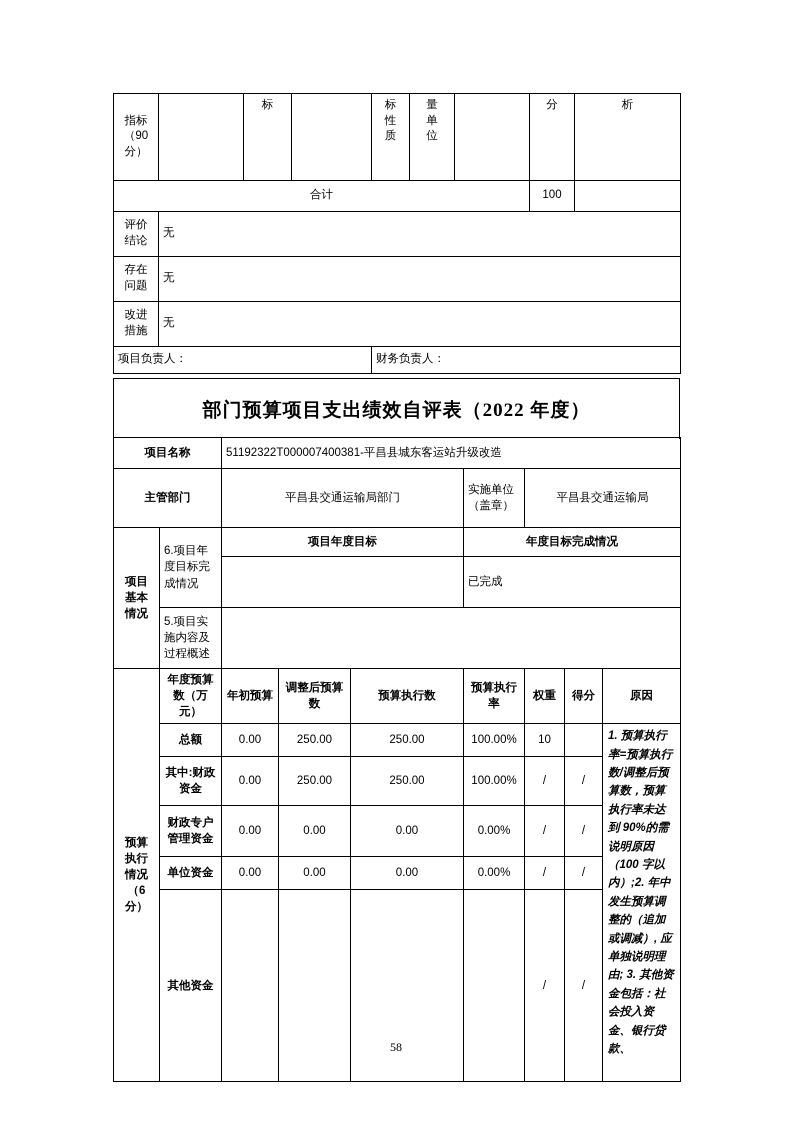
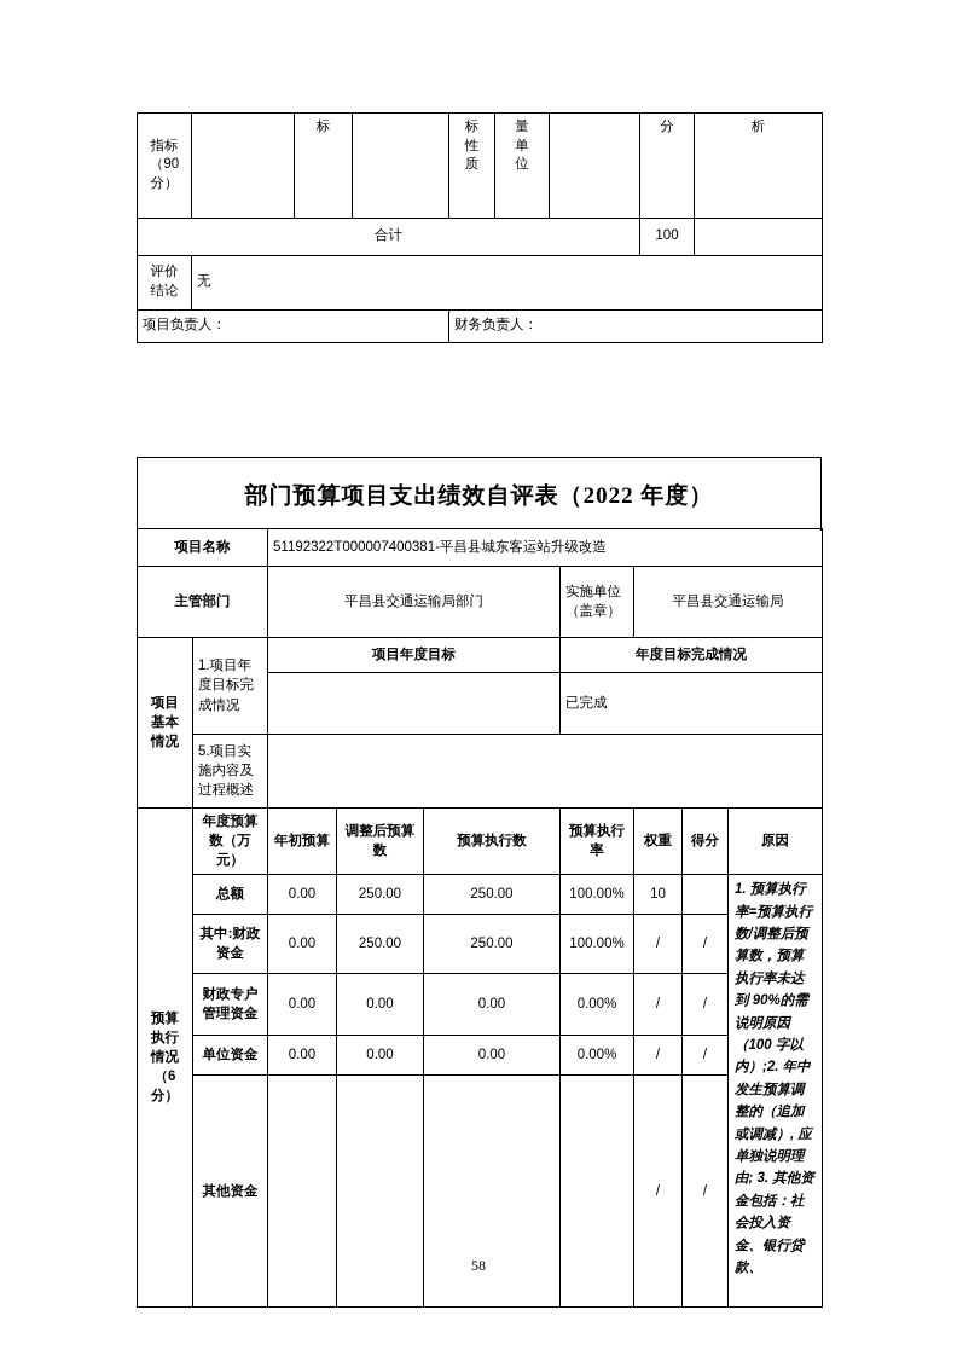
  指标 （90 分）		标		标 性 质	量 单 位		分	析
  合计	100
  评价 结论	无
- 存在 问题	无
- 改进 措施	无
  项目负责人：	财务负责人：
  部门预算项目支出绩效自评表（2022 年度）
  项目名称	51192322T000007400381-平昌县城东客运站升级改造
  主管部门	平昌县交通运输局部门	实施单位（盖章）	平昌县交通运输局
- 项目 基本 情况	6.项目年度目标完成情况	项目年度目标	年度目标完成情况
+ 项目 基本 情况	1.项目年度目标完成情况	项目年度目标	年度目标完成情况
  	已完成
  5.项目实施内容及过程概述
  预算 执行 情况 （6 分）	年度预算数（万元）	年初预算	调整后预算数	预算执行数	预算执行率	权重	得分	原因
  总额	0.00	250.00	250.00	100.00%	10		1. 预算执行率=预算执行数/调整后预算数，预算执行率未达到 90%的需说明原因（100 字以内）;2. 年中发生预算调整的（追加或调减）, 应单独说明理由; 3. 其他资金包括：社会投入资金、银行贷款、
  其中:财政资金	0.00	250.00	250.00	100.00%	/	/
  财政专户管理资金	0.00	0.00	0.00	0.00%	/	/
  单位资金	0.00	0.00	0.00	0.00%	/	/
  其他资金					/	/
  58
